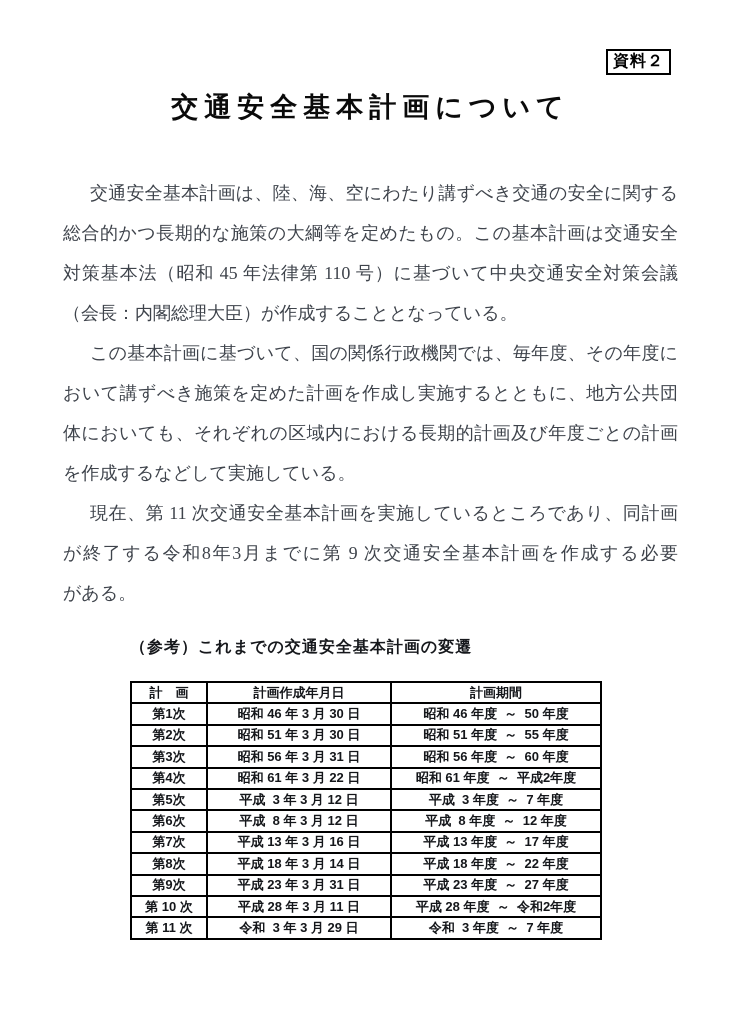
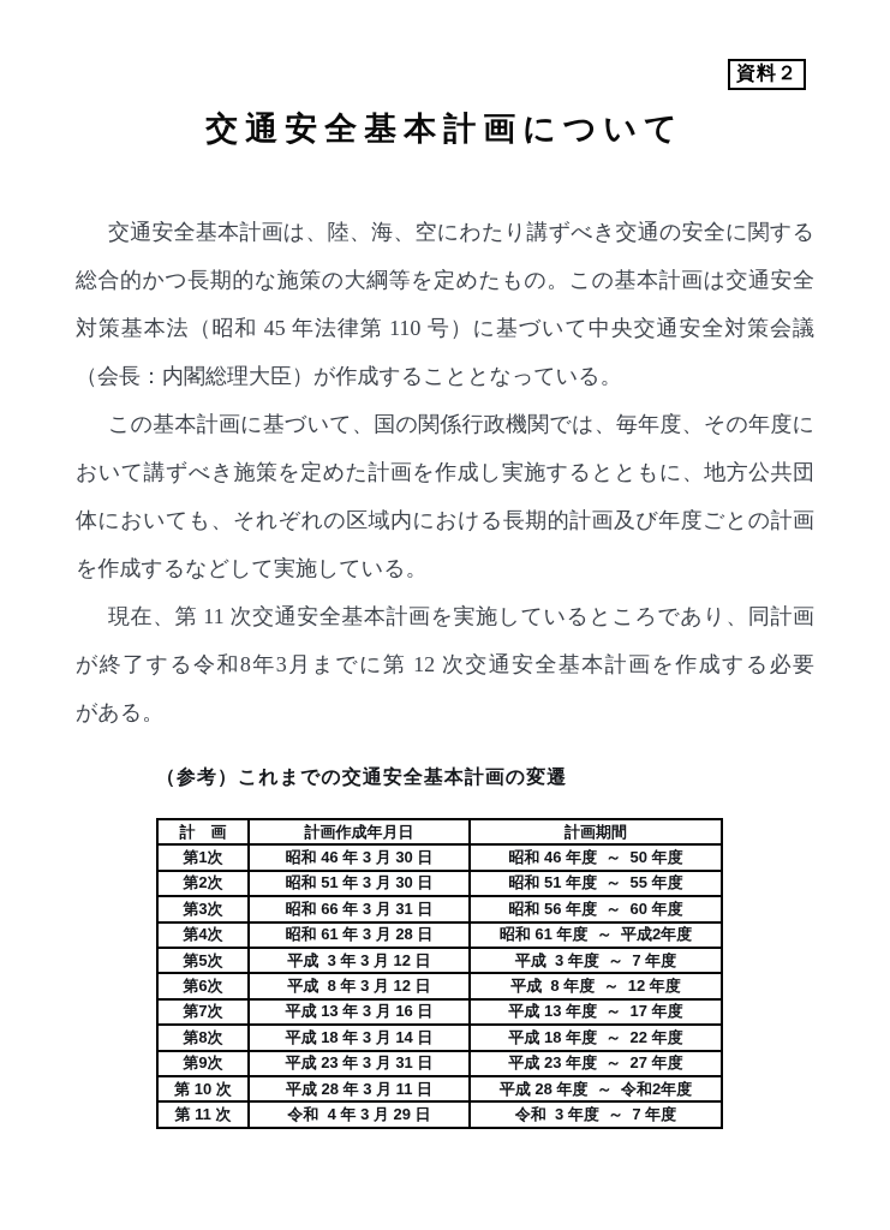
  資料２
  交通安全基本計画について
  交通安全基本計画は、陸、海、空にわたり講ずべき交通の安全に関する
  総合的かつ長期的な施策の大綱等を定めたもの。この基本計画は交通安全
  対策基本法（昭和 45 年法律第 110 号）に基づいて中央交通安全対策会議
  （会長：内閣総理大臣）が作成することとなっている。
  この基本計画に基づいて、国の関係行政機関では、毎年度、その年度に
  おいて講ずべき施策を定めた計画を作成し実施するとともに、地方公共団
  体においても、それぞれの区域内における長期的計画及び年度ごとの計画
  を作成するなどして実施している。
  現在、第 11 次交通安全基本計画を実施しているところであり、同計画
- が終了する令和8年3月までに第 9 次交通安全基本計画を作成する必要
+ が終了する令和8年3月までに第 12 次交通安全基本計画を作成する必要
  がある。
  （参考）これまでの交通安全基本計画の変遷
  計 画	計画作成年月日	計画期間
  第1次	昭和 46 年 3 月 30 日	昭和 46 年度 ～ 50 年度
  第2次	昭和 51 年 3 月 30 日	昭和 51 年度 ～ 55 年度
- 第3次	昭和 56 年 3 月 31 日	昭和 56 年度 ～ 60 年度
+ 第3次	昭和 66 年 3 月 31 日	昭和 56 年度 ～ 60 年度
- 第4次	昭和 61 年 3 月 22 日	昭和 61 年度 ～ 平成2年度
+ 第4次	昭和 61 年 3 月 28 日	昭和 61 年度 ～ 平成2年度
  第5次	平成 3 年 3 月 12 日	平成 3 年度 ～ 7 年度
  第6次	平成 8 年 3 月 12 日	平成 8 年度 ～ 12 年度
  第7次	平成 13 年 3 月 16 日	平成 13 年度 ～ 17 年度
  第8次	平成 18 年 3 月 14 日	平成 18 年度 ～ 22 年度
  第9次	平成 23 年 3 月 31 日	平成 23 年度 ～ 27 年度
  第 10 次	平成 28 年 3 月 11 日	平成 28 年度 ～ 令和2年度
- 第 11 次	令和 3 年 3 月 29 日	令和 3 年度 ～ 7 年度
+ 第 11 次	令和 4 年 3 月 29 日	令和 3 年度 ～ 7 年度
